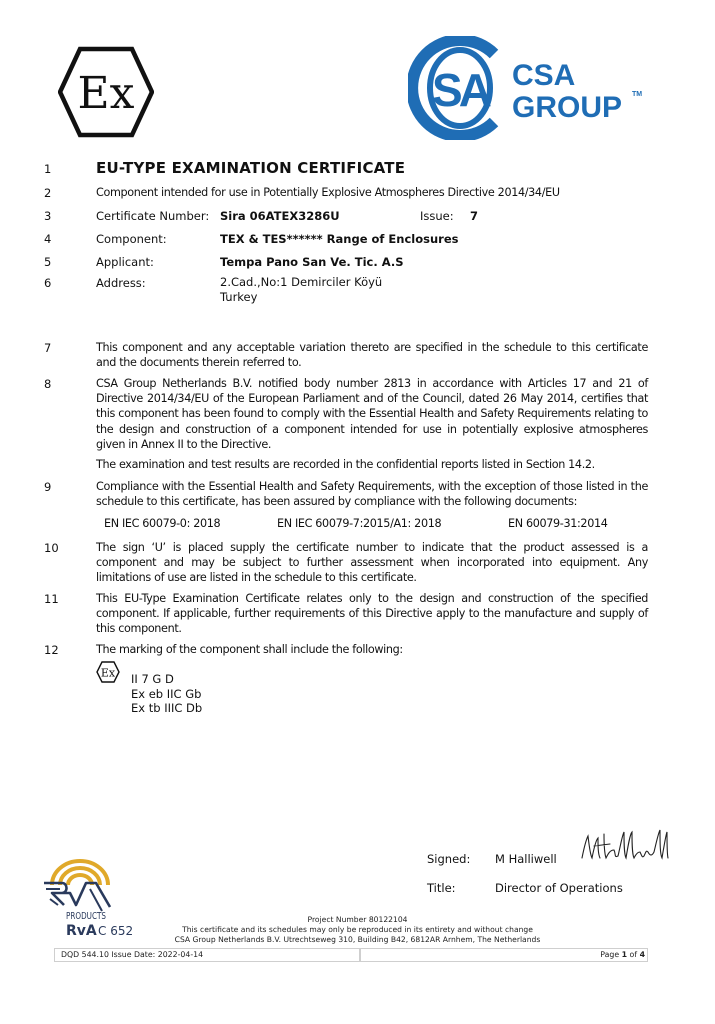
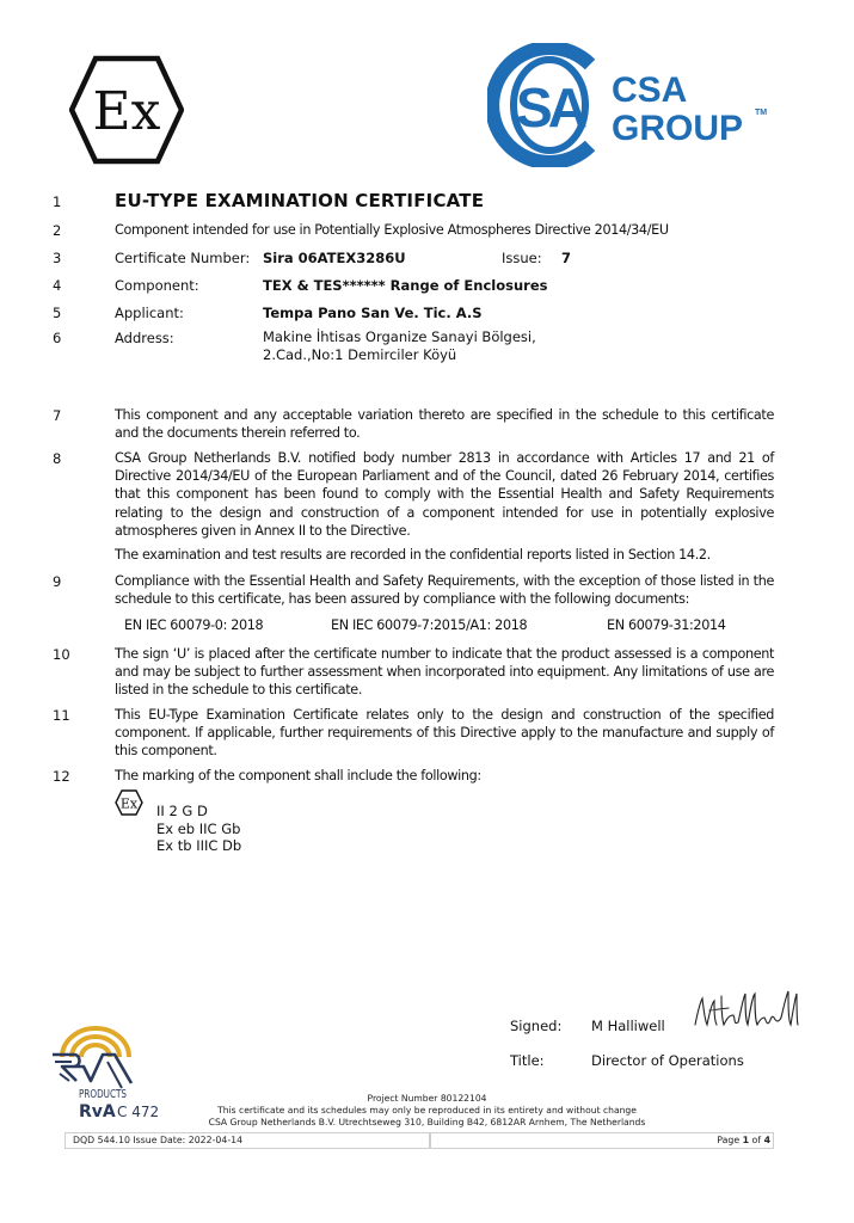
  Ex
  SA
  CSA
  GROUP
  1
  EU-TYPE EXAMINATION CERTIFICATE
  2
  Component intended for use in Potentially Explosive Atmospheres Directive 2014/34/EU
  3
  Certificate Number:
  Sira 06ATEX3286U
  Issue:
  7
  4
  Component:
  TEX & TES****** Range of Enclosures
  5
  Applicant:
  Tempa Pano San Ve. Tic. A.S
  6
  Address:
+ Makine İhtisas Organize Sanayi Bölgesi,
  2.Cad.,No:1 Demirciler Köyü
- Turkey
  7
  This component and any acceptable variation thereto are specified in the schedule to this certificate and the documents therein referred to.
  8
- CSA Group Netherlands B.V. notified body number 2813 in accordance with Articles 17 and 21 of Directive 2014/34/EU of the European Parliament and of the Council, dated 26 May 2014, certifies that this component has been found to comply with the Essential Health and Safety Requirements relating to the design and construction of a component intended for use in potentially explosive atmospheres given in Annex II to the Directive.
+ CSA Group Netherlands B.V. notified body number 2813 in accordance with Articles 17 and 21 of Directive 2014/34/EU of the European Parliament and of the Council, dated 26 February 2014, certifies that this component has been found to comply with the Essential Health and Safety Requirements relating to the design and construction of a component intended for use in potentially explosive atmospheres given in Annex II to the Directive.
  The examination and test results are recorded in the confidential reports listed in Section 14.2.
  9
  Compliance with the Essential Health and Safety Requirements, with the exception of those listed in the schedule to this certificate, has been assured by compliance with the following documents:
  EN IEC 60079-0: 2018
  EN IEC 60079-7:2015/A1: 2018
  EN 60079-31:2014
  10
- The sign ‘U’ is placed supply the certificate number to indicate that the product assessed is a component and may be subject to further assessment when incorporated into equipment. Any limitations of use are listed in the schedule to this certificate.
+ The sign ‘U’ is placed after the certificate number to indicate that the product assessed is a component and may be subject to further assessment when incorporated into equipment. Any limitations of use are listed in the schedule to this certificate.
  11
  This EU-Type Examination Certificate relates only to the design and construction of the specified component. If applicable, further requirements of this Directive apply to the manufacture and supply of this component.
  12
  The marking of the component shall include the following:
  Ex
- II 7 G D
+ II 2 G D
  Ex eb IIC Gb
  Ex tb IIIC Db
  Signed:
  M Halliwell
  Title:
  Director of Operations
  PRODUCTS
  RvA
- C 652
+ C 472
  Project Number 80122104
  This certificate and its schedules may only be reproduced in its entirety and without change
  CSA Group Netherlands B.V. Utrechtseweg 310, Building B42, 6812AR Arnhem, The Netherlands
  DQD 544.10 Issue Date: 2022-04-14
  Page 1 of 4
